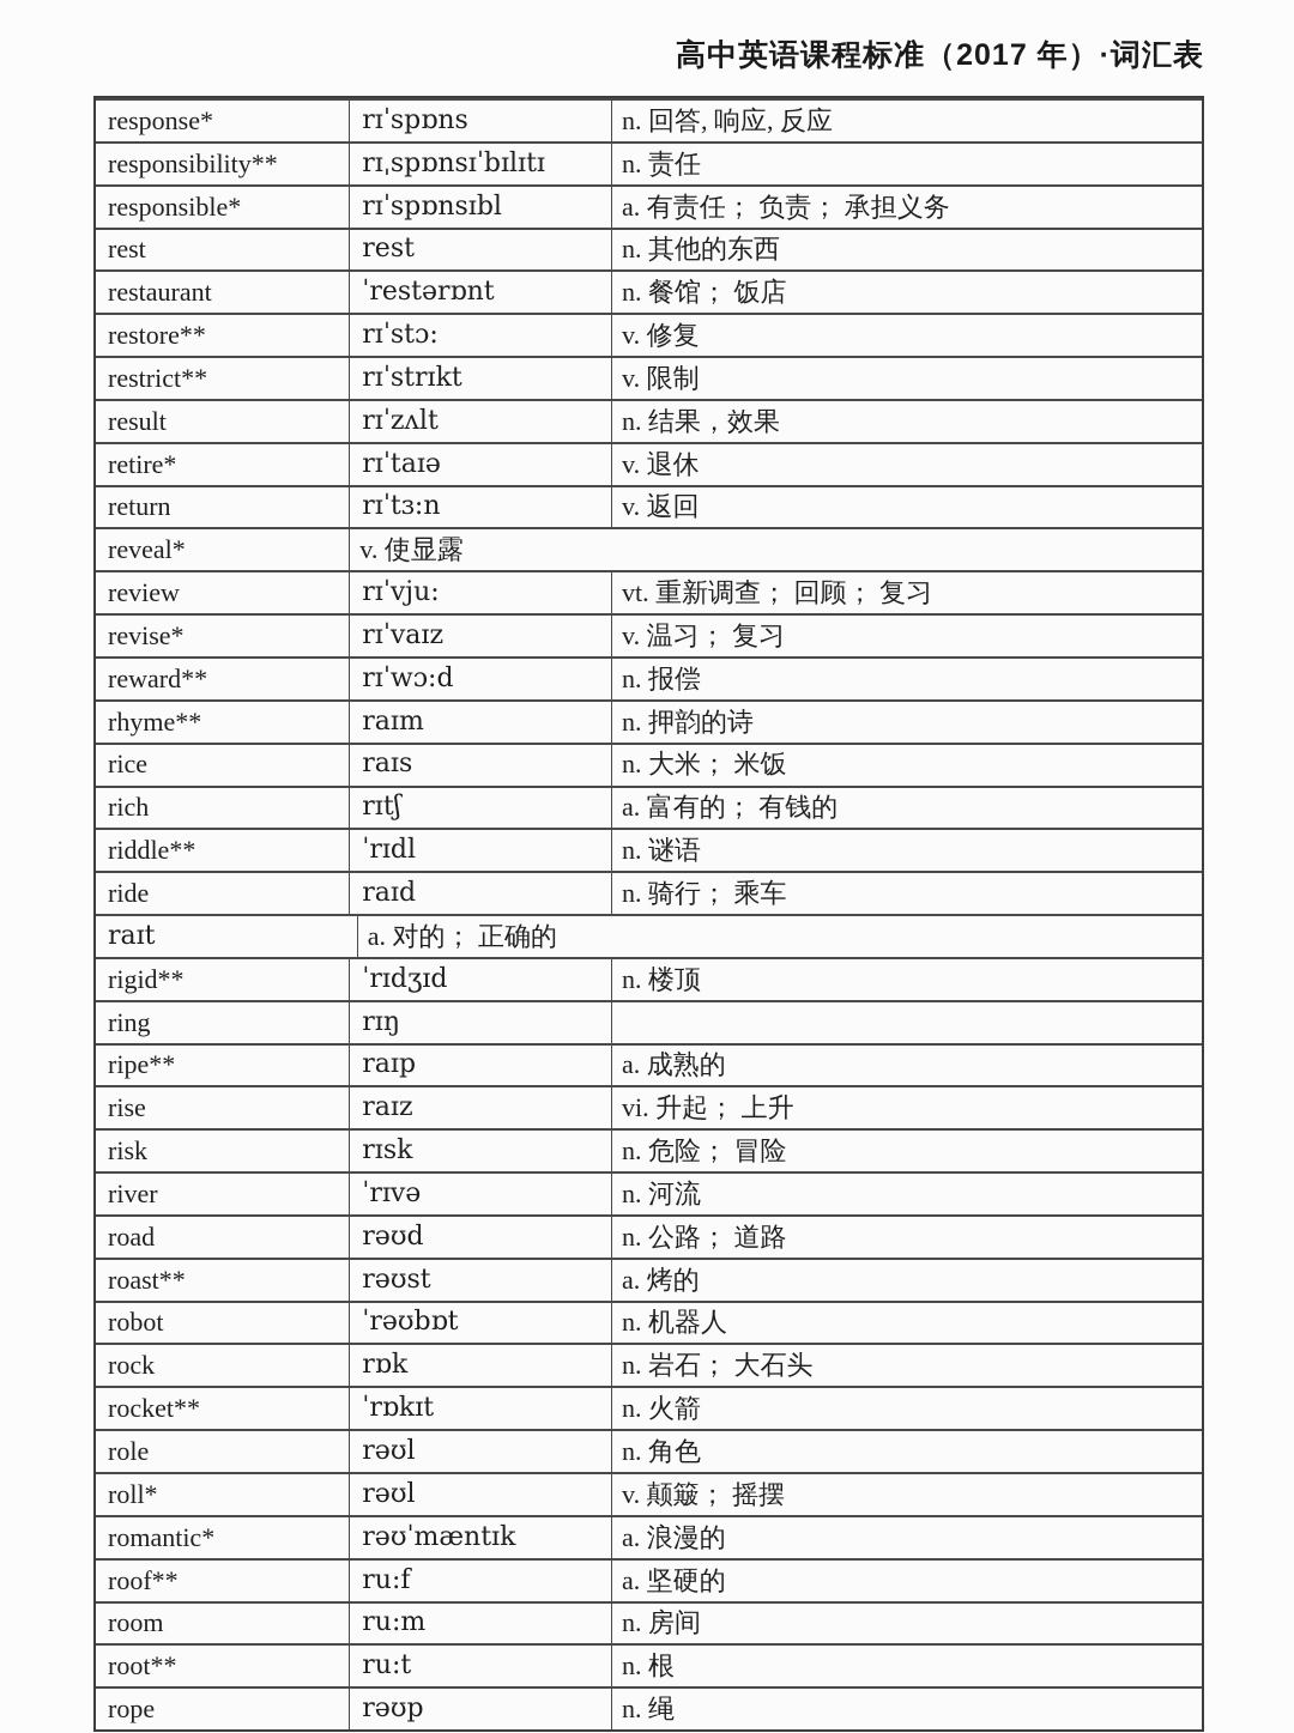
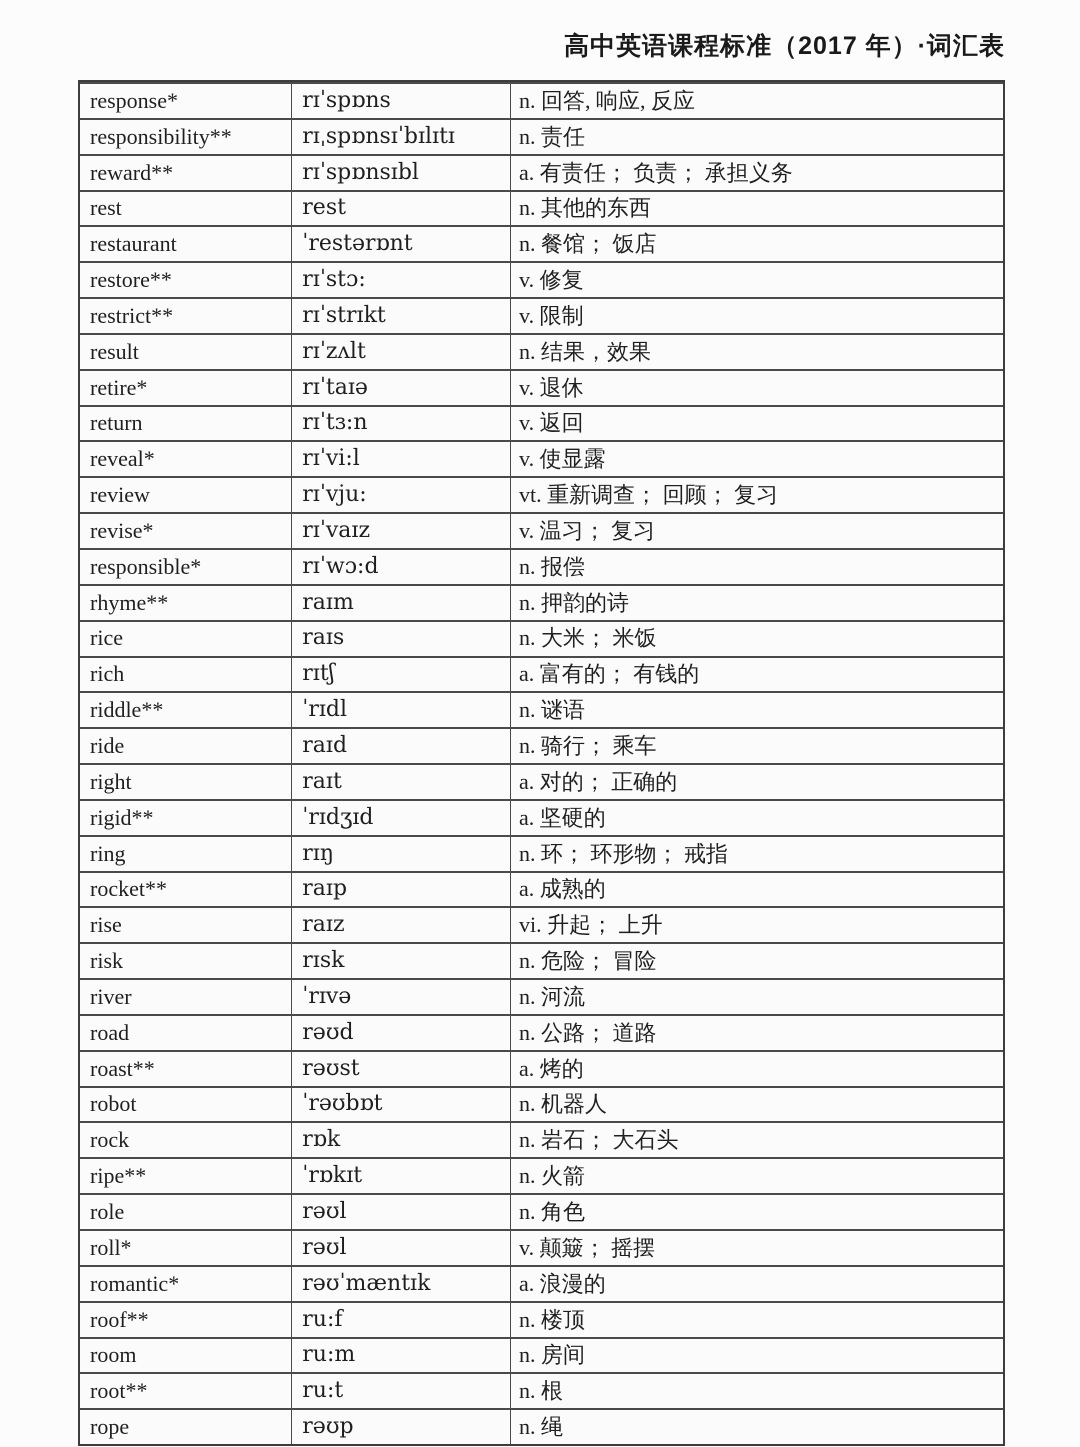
  高中英语课程标准（2017 年）·词汇表
  response*
  rɪˈspɒns
  n. 回答, 响应, 反应
  responsibility**
  rɪˌspɒnsɪˈbɪlɪtɪ
  n. 责任
- responsible*
+ reward**
  rɪˈspɒnsɪbl
  a. 有责任； 负责； 承担义务
  rest
  rest
  n. 其他的东西
  restaurant
  ˈrestərɒnt
  n. 餐馆； 饭店
  restore**
  rɪˈstɔ:
  v. 修复
  restrict**
  rɪˈstrɪkt
  v. 限制
  result
  rɪˈzʌlt
  n. 结果，效果
  retire*
  rɪˈtaɪə
  v. 退休
  return
  rɪˈtɜ:n
  v. 返回
  reveal*
+ rɪˈvi:l
  v. 使显露
  review
  rɪˈvju:
  vt. 重新调查； 回顾； 复习
  revise*
  rɪˈvaɪz
  v. 温习； 复习
- reward**
+ responsible*
  rɪˈwɔ:d
  n. 报偿
  rhyme**
  raɪm
  n. 押韵的诗
  rice
  raɪs
  n. 大米； 米饭
  rich
  rɪtʃ
  a. 富有的； 有钱的
  riddle**
  ˈrɪdl
  n. 谜语
  ride
  raɪd
  n. 骑行； 乘车
+ right
  raɪt
  a. 对的； 正确的
  rigid**
  ˈrɪdʒɪd
- n. 楼顶
+ a. 坚硬的
  ring
  rɪŋ
+ n. 环； 环形物； 戒指
- ripe**
+ rocket**
  raɪp
  a. 成熟的
  rise
  raɪz
  vi. 升起； 上升
  risk
  rɪsk
  n. 危险； 冒险
  river
  ˈrɪvə
  n. 河流
  road
  rəʊd
  n. 公路； 道路
  roast**
  rəʊst
  a. 烤的
  robot
  ˈrəʊbɒt
  n. 机器人
  rock
  rɒk
  n. 岩石； 大石头
- rocket**
+ ripe**
  ˈrɒkɪt
  n. 火箭
  role
  rəʊl
  n. 角色
  roll*
  rəʊl
  v. 颠簸； 摇摆
  romantic*
  rəʊˈmæntɪk
  a. 浪漫的
  roof**
  ru:f
- a. 坚硬的
+ n. 楼顶
  room
  ru:m
  n. 房间
  root**
  ru:t
  n. 根
  rope
  rəʊp
  n. 绳
